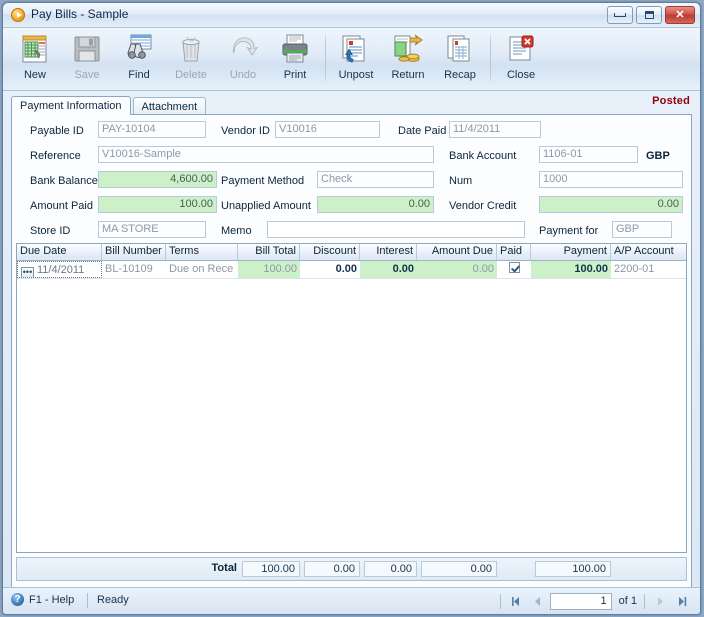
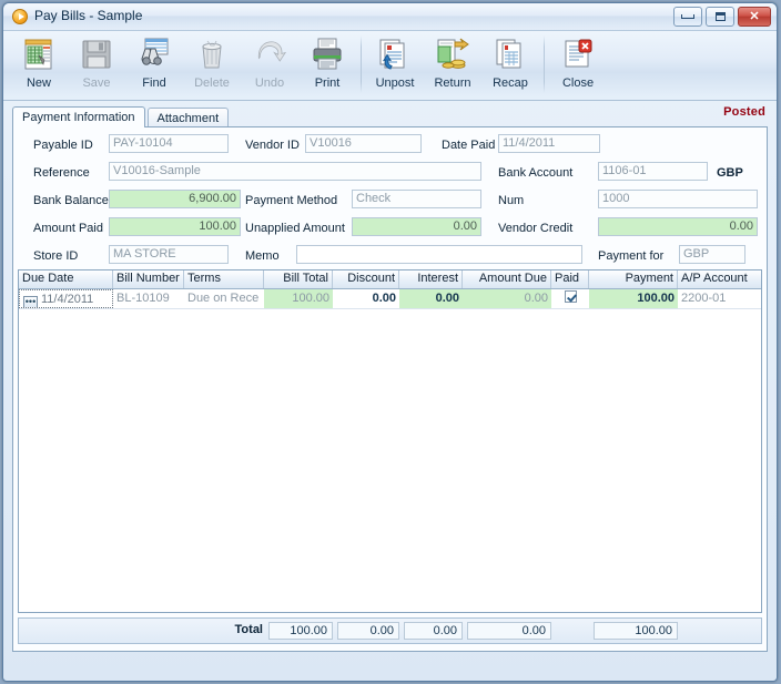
  Pay Bills - Sample
  ✕
  New
  Save
  Find
  Delete
  Undo
  Print
  Unpost
  Return
  Recap
  Close
  Payment Information
  Attachment
  Posted
  Payable ID
  PAY-10104
  Vendor ID
  V10016
  Date Paid
  11/4/2011
  Reference
  V10016-Sample
  Bank Account
  1106-01
  GBP
  Bank Balance
- 4,600.00
+ 6,900.00
  Payment Method
  Check
  Num
  1000
  Amount Paid
  100.00
  Unapplied Amount
  0.00
  Vendor Credit
  0.00
  Store ID
  MA STORE
  Memo
  Payment for
  GBP
  Due Date
  Bill Number
  Terms
  Bill Total
  Discount
  Interest
  Amount Due
  Paid
  Payment
  A/P Account
  ••• 11/4/2011
  BL-10109
  Due on Rece
  100.00
  0.00
  0.00
  0.00
  100.00
  2200-01
  Total
  100.00
  0.00
  0.00
  0.00
  100.00
- ?
- F1 - Help
- Ready
- 1
- of 1
